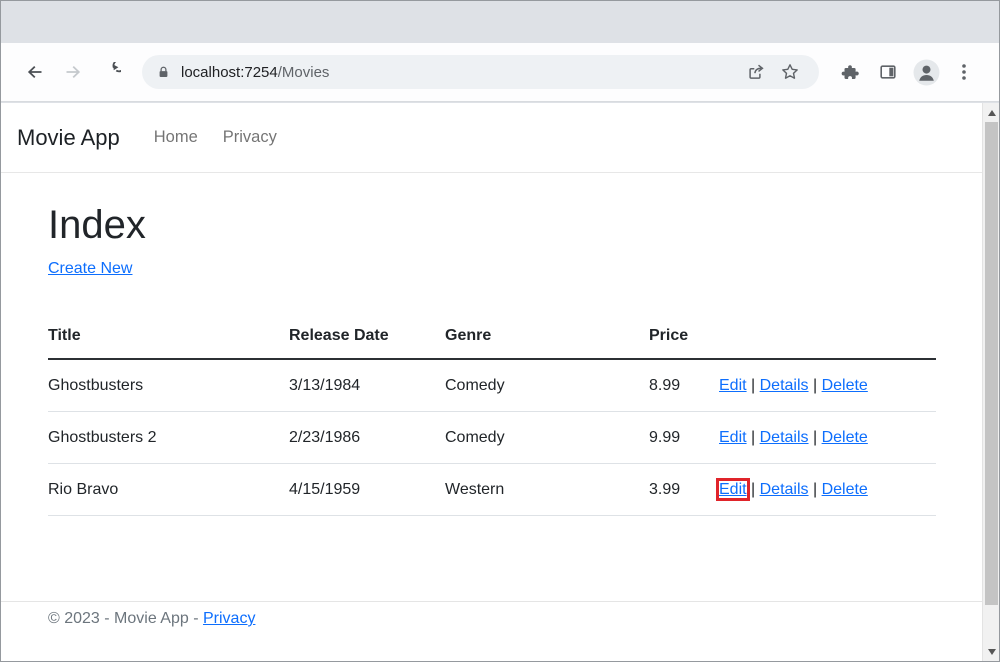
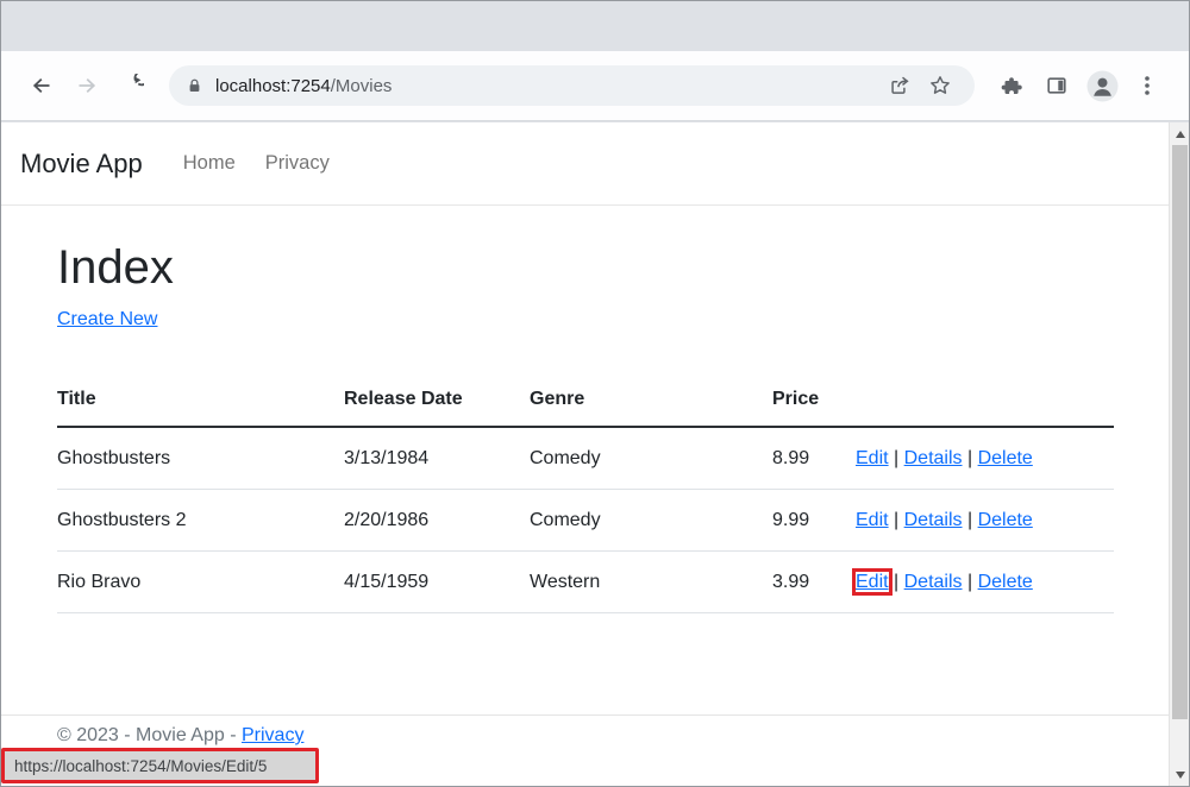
  localhost:7254/Movies
  Movie App
  Home
  Privacy
  Index
  Create New
  Title	Release Date	Genre	Price
  Ghostbusters	3/13/1984	Comedy	8.99	Edit | Details | Delete
- Ghostbusters 2	2/23/1986	Comedy	9.99	Edit | Details | Delete
+ Ghostbusters 2	2/20/1986	Comedy	9.99	Edit | Details | Delete
  Rio Bravo	4/15/1959	Western	3.99	Edit | Details | Delete
  © 2023 - Movie App - Privacy
+ https://localhost:7254/Movies/Edit/5
